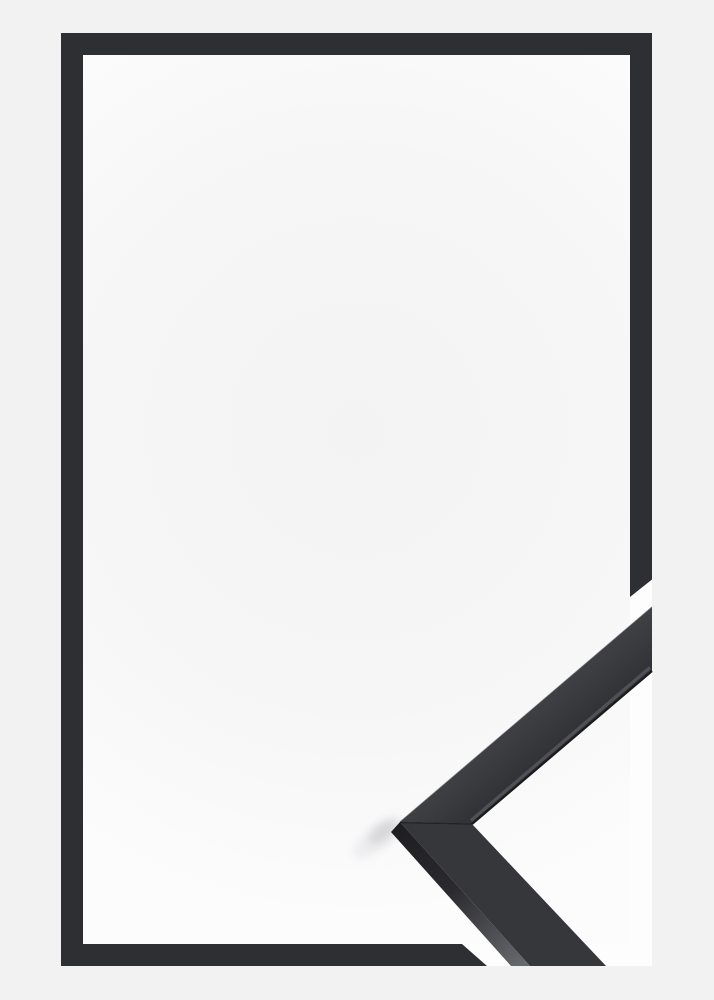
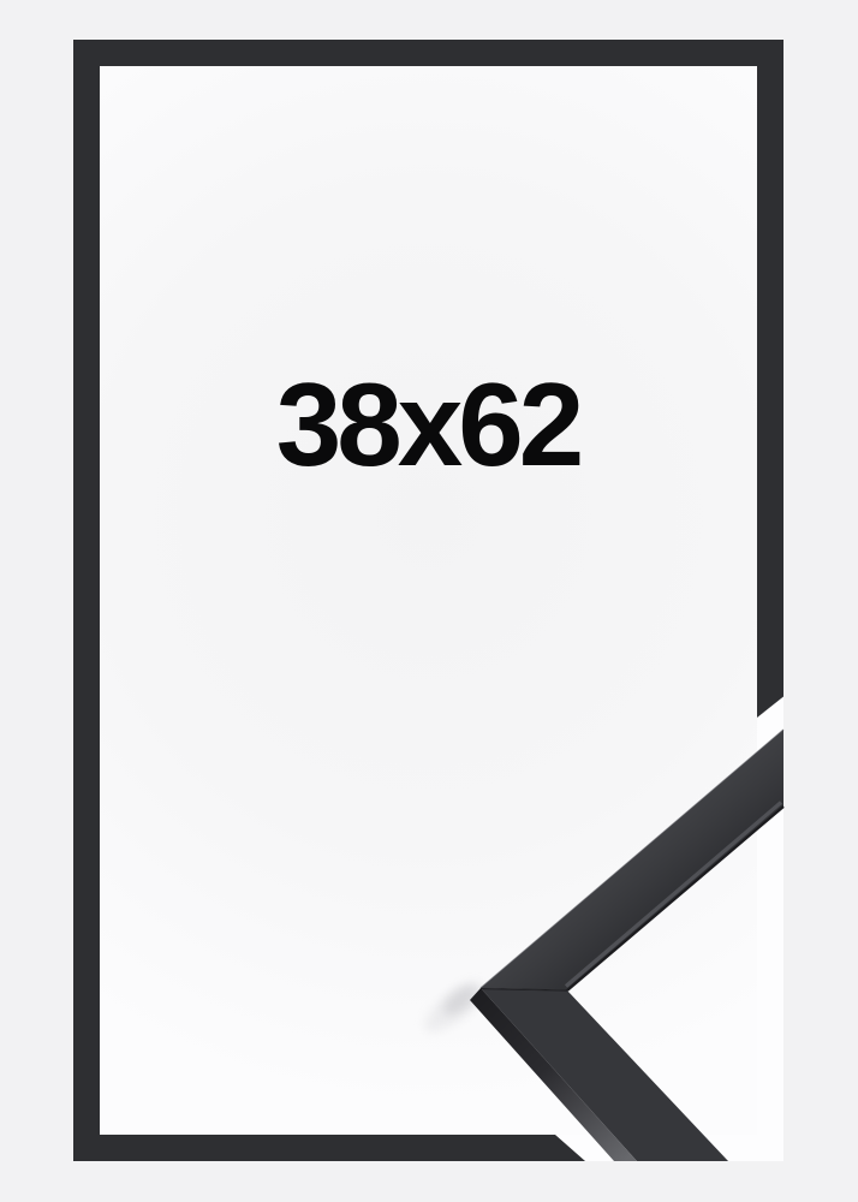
+ 38x62
